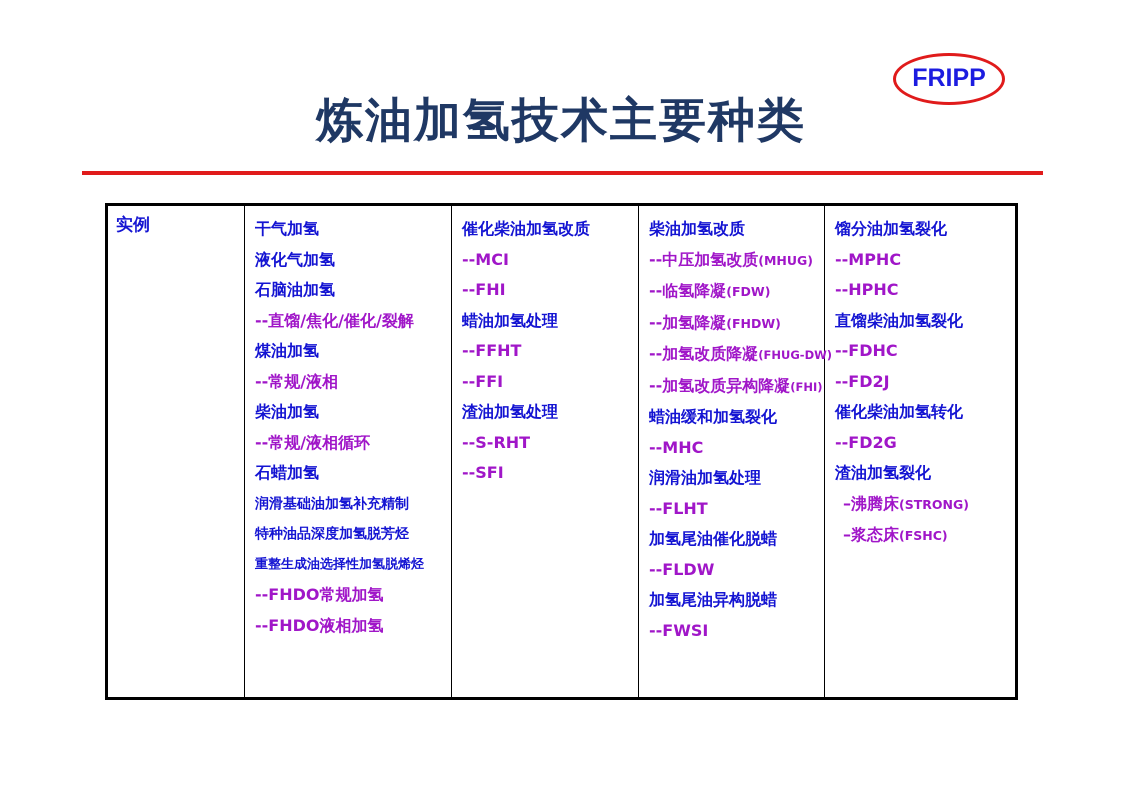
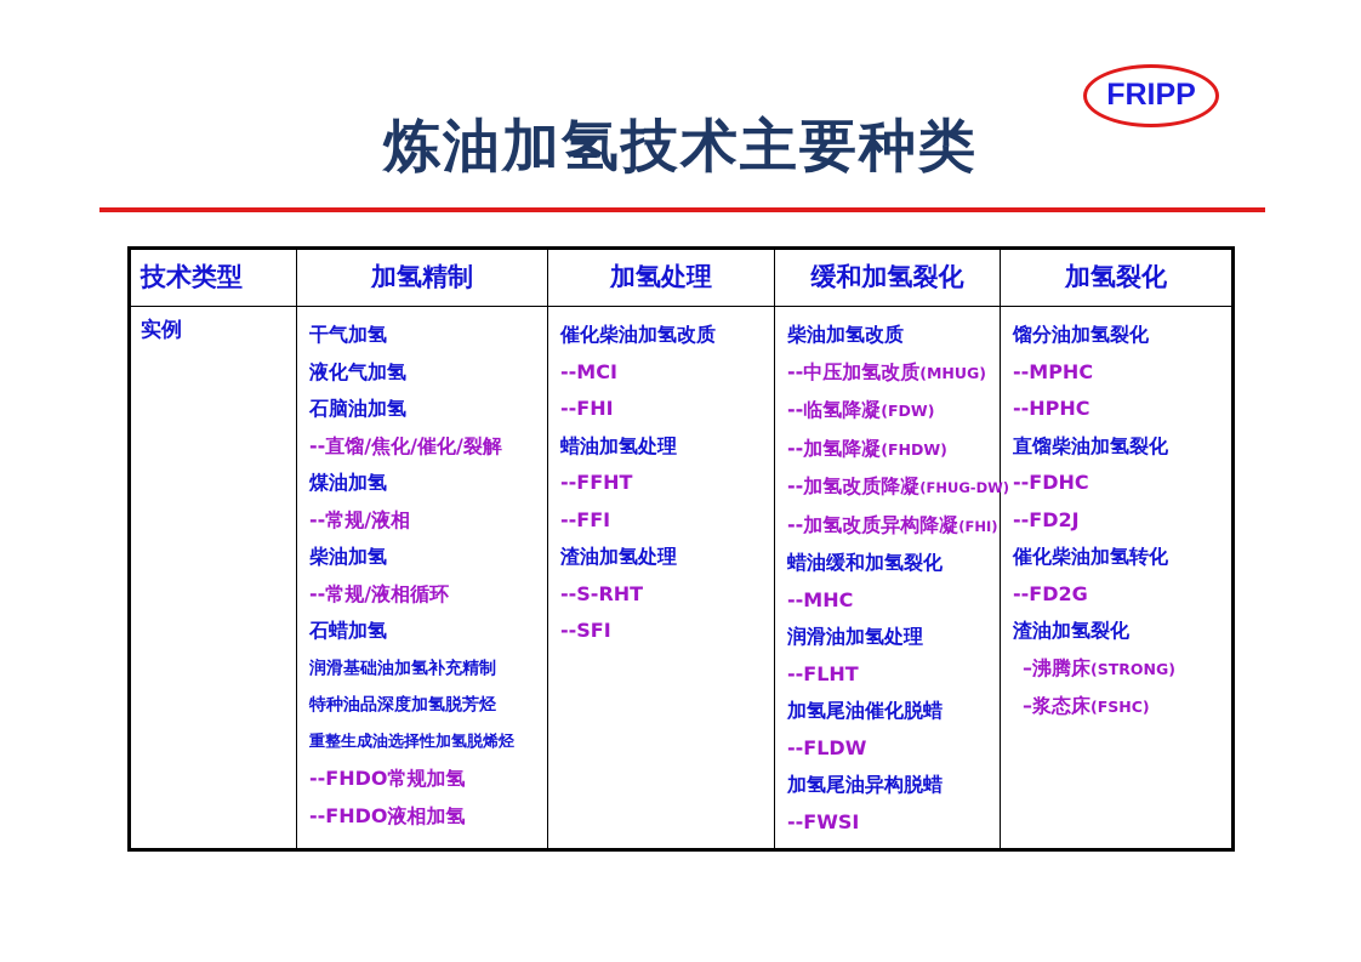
  FRIPP
  炼油加氢技术主要种类
+ 技术类型	加氢精制	加氢处理	缓和加氢裂化	加氢裂化
  实例	干气加氢液化气加氢石脑油加氢--直馏/焦化/催化/裂解煤油加氢--常规/液相柴油加氢--常规/液相循环石蜡加氢润滑基础油加氢补充精制特种油品深度加氢脱芳烃重整生成油选择性加氢脱烯烃--FHDO常规加氢--FHDO液相加氢	催化柴油加氢改质--MCI--FHI蜡油加氢处理--FFHT--FFI渣油加氢处理--S-RHT--SFI	柴油加氢改质--中压加氢改质(MHUG)--临氢降凝(FDW)--加氢降凝(FHDW)--加氢改质降凝(FHUG-DW)--加氢改质异构降凝(FHI)蜡油缓和加氢裂化--MHC润滑油加氢处理--FLHT加氢尾油催化脱蜡--FLDW加氢尾油异构脱蜡--FWSI	馏分油加氢裂化--MPHC--HPHC直馏柴油加氢裂化--FDHC--FD2J催化柴油加氢转化--FD2G渣油加氢裂化–沸腾床(STRONG)–浆态床(FSHC)
